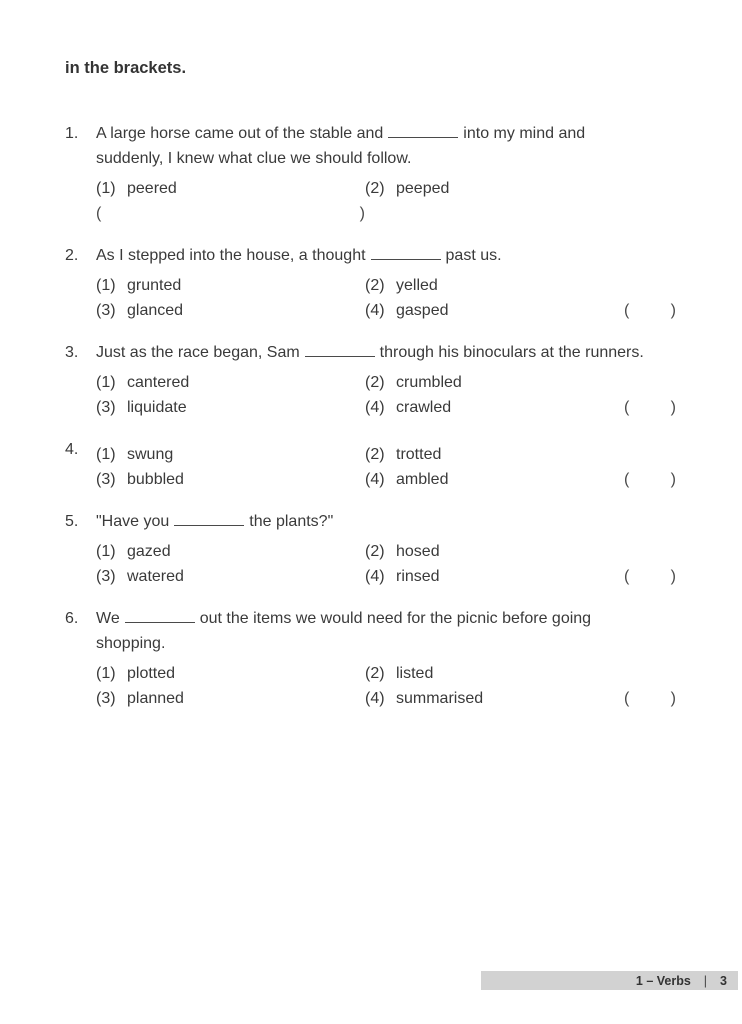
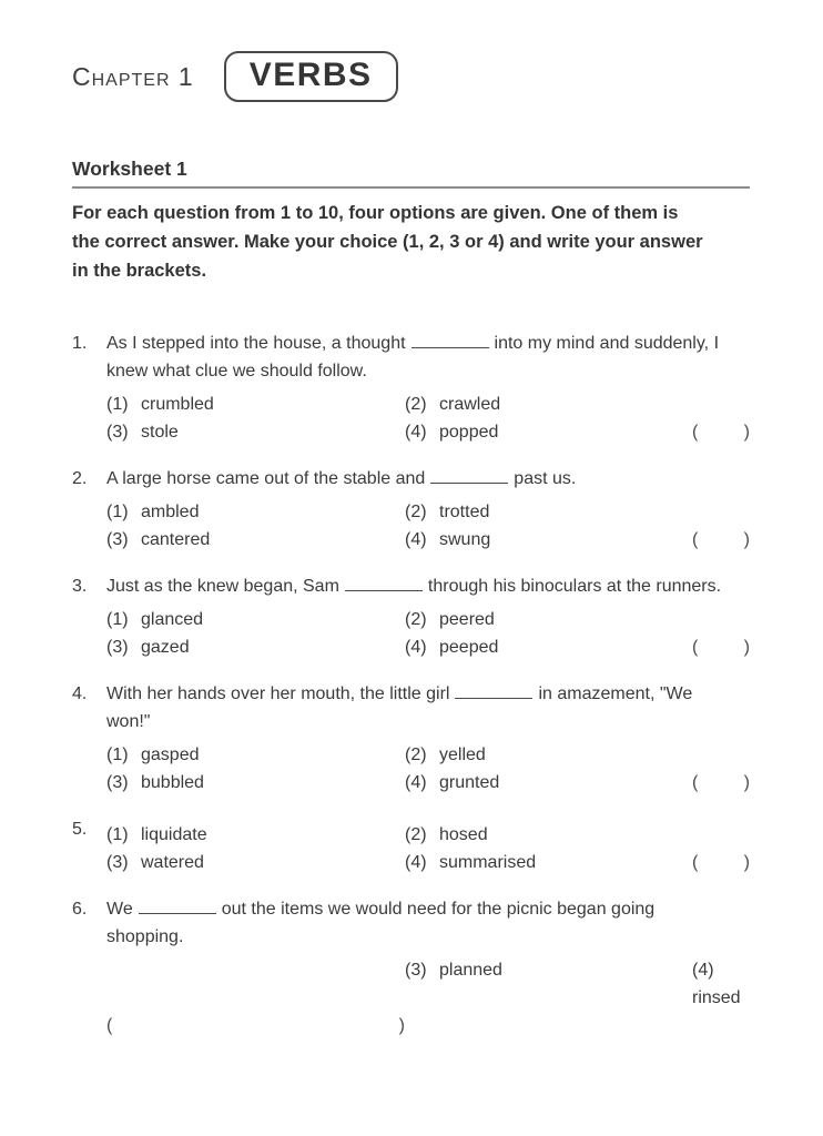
+ Chapter 1
+ VERBS
+ Worksheet 1
+ For each question from 1 to 10, four options are given. One of them is
+ the correct answer. Make your choice (1, 2, 3 or 4) and write your answer
  in the brackets.
  1.
- A large horse came out of the stable and into my mind and suddenly, I knew what clue we should follow.
+ As I stepped into the house, a thought into my mind and suddenly, I knew what clue we should follow.
- (1) peered
+ (1) crumbled
- (2) peeped
+ (2) crawled
+ (3) stole
+ (4) popped
  (
  )
  2.
- As I stepped into the house, a thought past us.
+ A large horse came out of the stable and past us.
- (1) grunted
+ (1) ambled
- (2) yelled
+ (2) trotted
- (3) glanced
+ (3) cantered
- (4) gasped
+ (4) swung
  (
  )
  3.
- Just as the race began, Sam through his binoculars at the runners.
+ Just as the knew began, Sam through his binoculars at the runners.
- (1) cantered
+ (1) glanced
- (2) crumbled
+ (2) peered
- (3) liquidate
+ (3) gazed
- (4) crawled
+ (4) peeped
  (
  )
  4.
+ With her hands over her mouth, the little girl in amazement, "We won!"
- (1) swung
+ (1) gasped
- (2) trotted
+ (2) yelled
  (3) bubbled
- (4) ambled
+ (4) grunted
  (
  )
  5.
- "Have you the plants?"
- (1) gazed
+ (1) liquidate
  (2) hosed
  (3) watered
- (4) rinsed
+ (4) summarised
  (
  )
  6.
- We out the items we would need for the picnic before going shopping.
+ We out the items we would need for the picnic began going shopping.
- (1) plotted
- (2) listed
  (3) planned
- (4) summarised
+ (4)rinsed
  (
  )
- 1 – Verbs
- |
- 3
